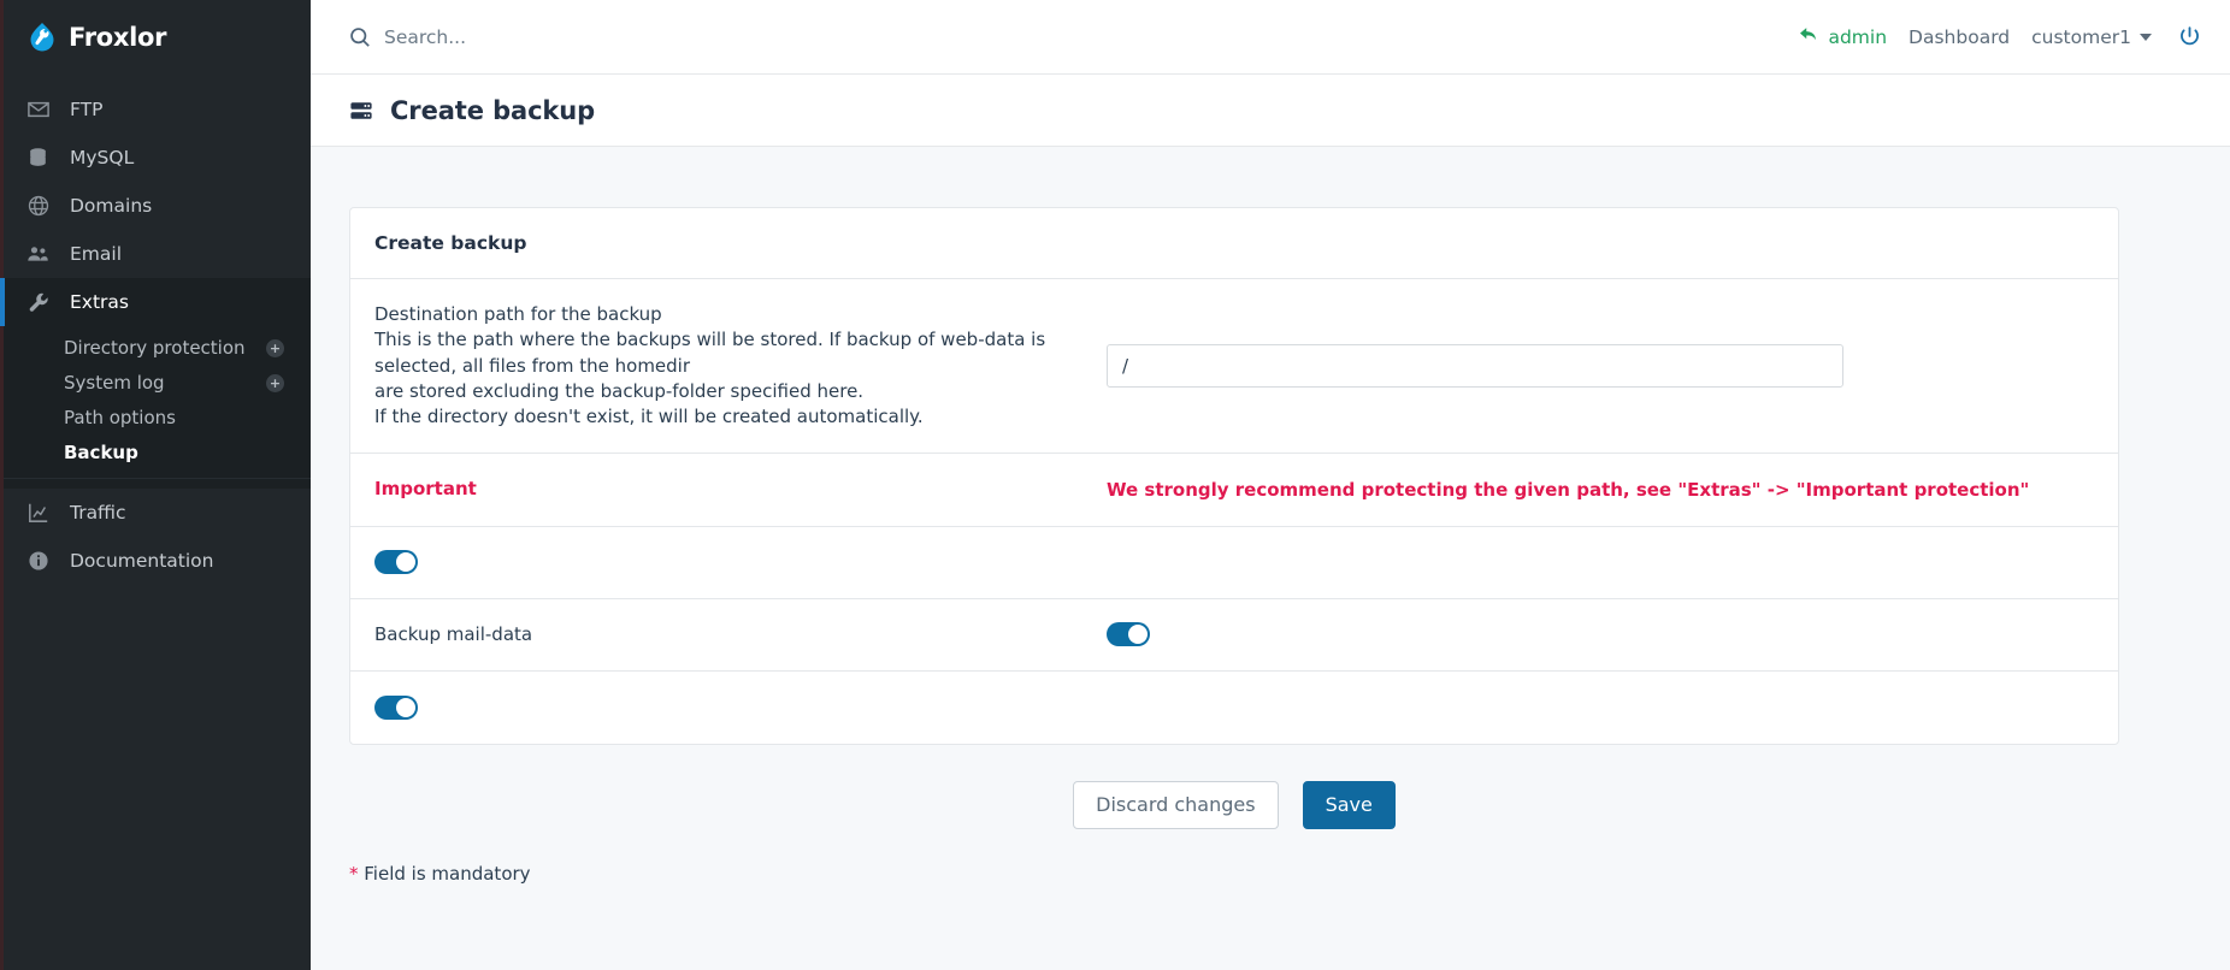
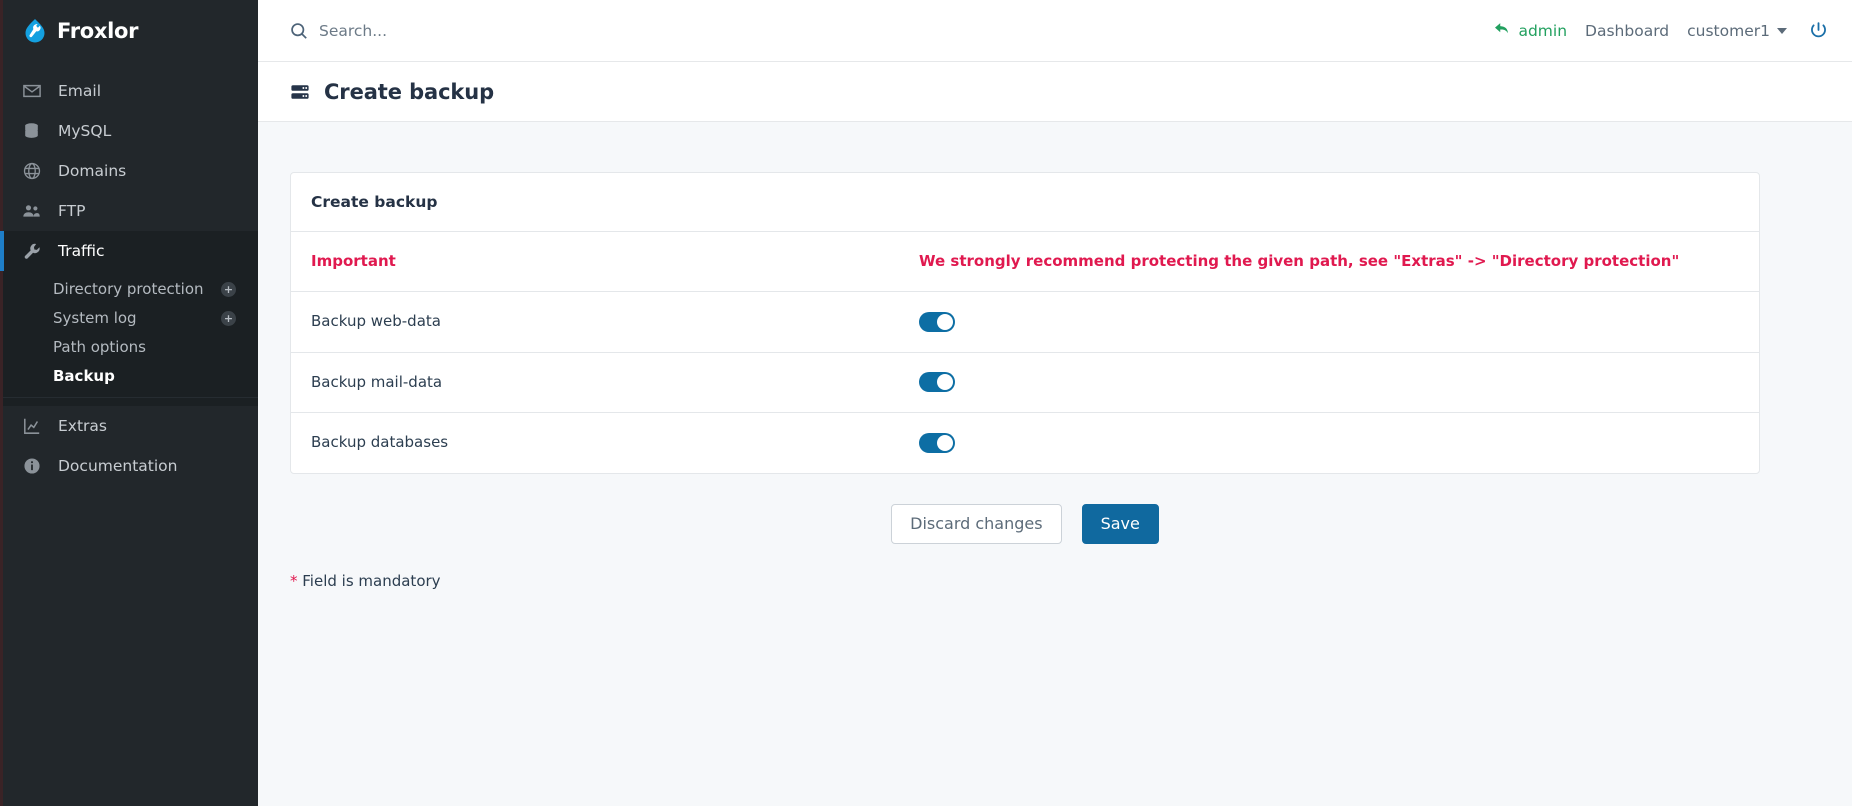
  Froxlor
- FTP
+ Email
  MySQL
  Domains
- Email
+ FTP
- Extras
+ Traffic
  Directory protection
  +
  System log
  +
  Path options
  Backup
- Traffic
+ Extras
  Documentation
  Search...
  admin
  Dashboard
  customer1
  Create backup
  Create backup
- Destination path for the backup
- This is the path where the backups will be stored. If backup of web-data is selected, all files from the homedir
- are stored excluding the backup-folder specified here.
- If the directory doesn't exist, it will be created automatically.
- /
  Important
- We strongly recommend protecting the given path, see "Extras" -> "Important protection"
+ We strongly recommend protecting the given path, see "Extras" -> "Directory protection"
+ Backup web-data
  Backup mail-data
+ Backup databases
  Discard changes
  Save
  * Field is mandatory
